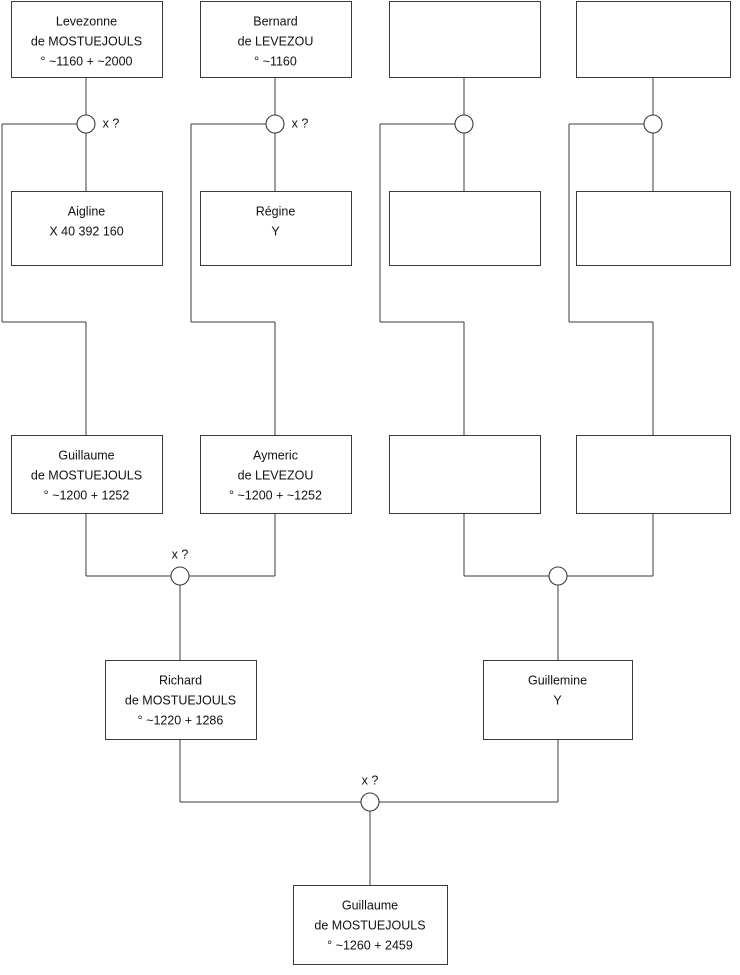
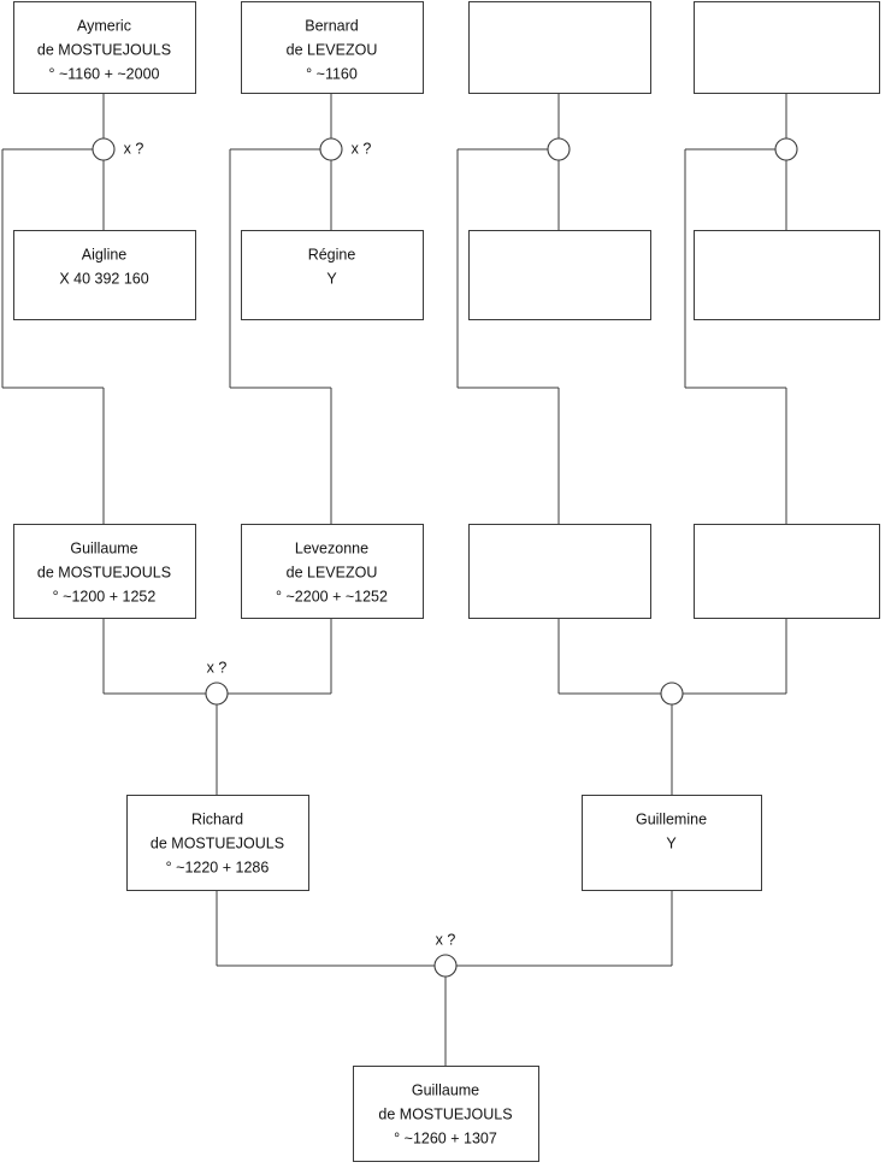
- Levezonne
+ Aymeric
  de MOSTUEJOULS
  ° ~1160 + ~2000
  Aigline
  X 40 392 160
  Bernard
  de LEVEZOU
  ° ~1160
  Régine
  Y
  Guillaume
  de MOSTUEJOULS
  ° ~1200 + 1252
- Aymeric
+ Levezonne
  de LEVEZOU
- ° ~1200 + ~1252
+ ° ~2200 + ~1252
  Richard
  de MOSTUEJOULS
  ° ~1220 + 1286
  Guillemine
  Y
  Guillaume
  de MOSTUEJOULS
- ° ~1260 + 2459
+ ° ~1260 + 1307
  x ?
  x ?
  x ?
  x ?
